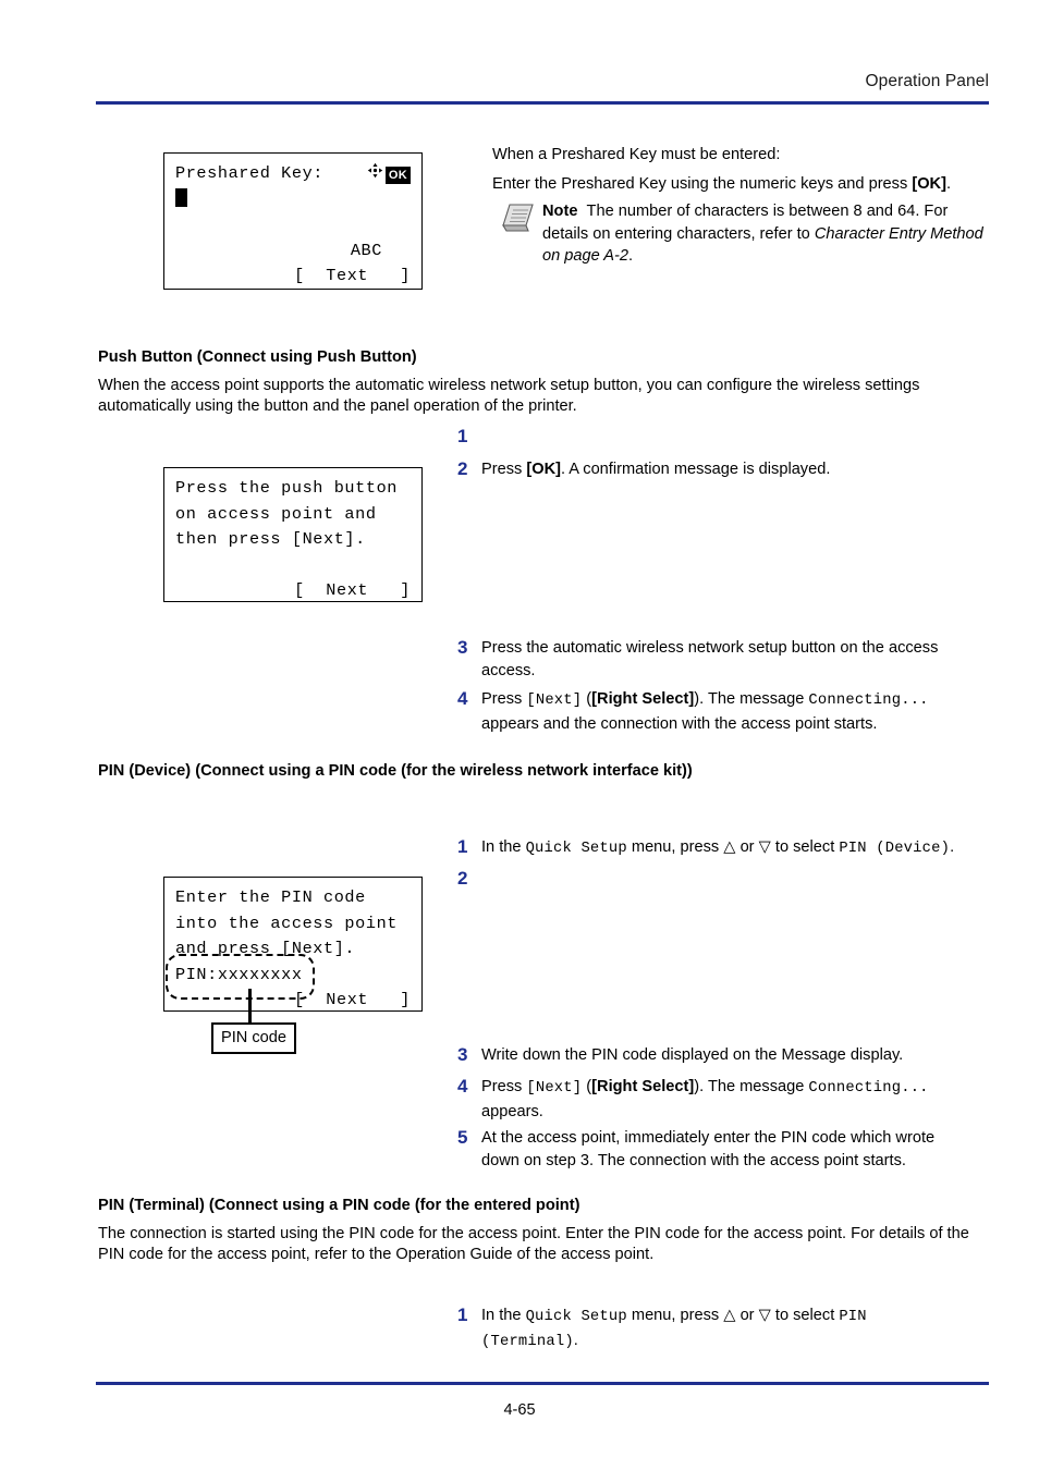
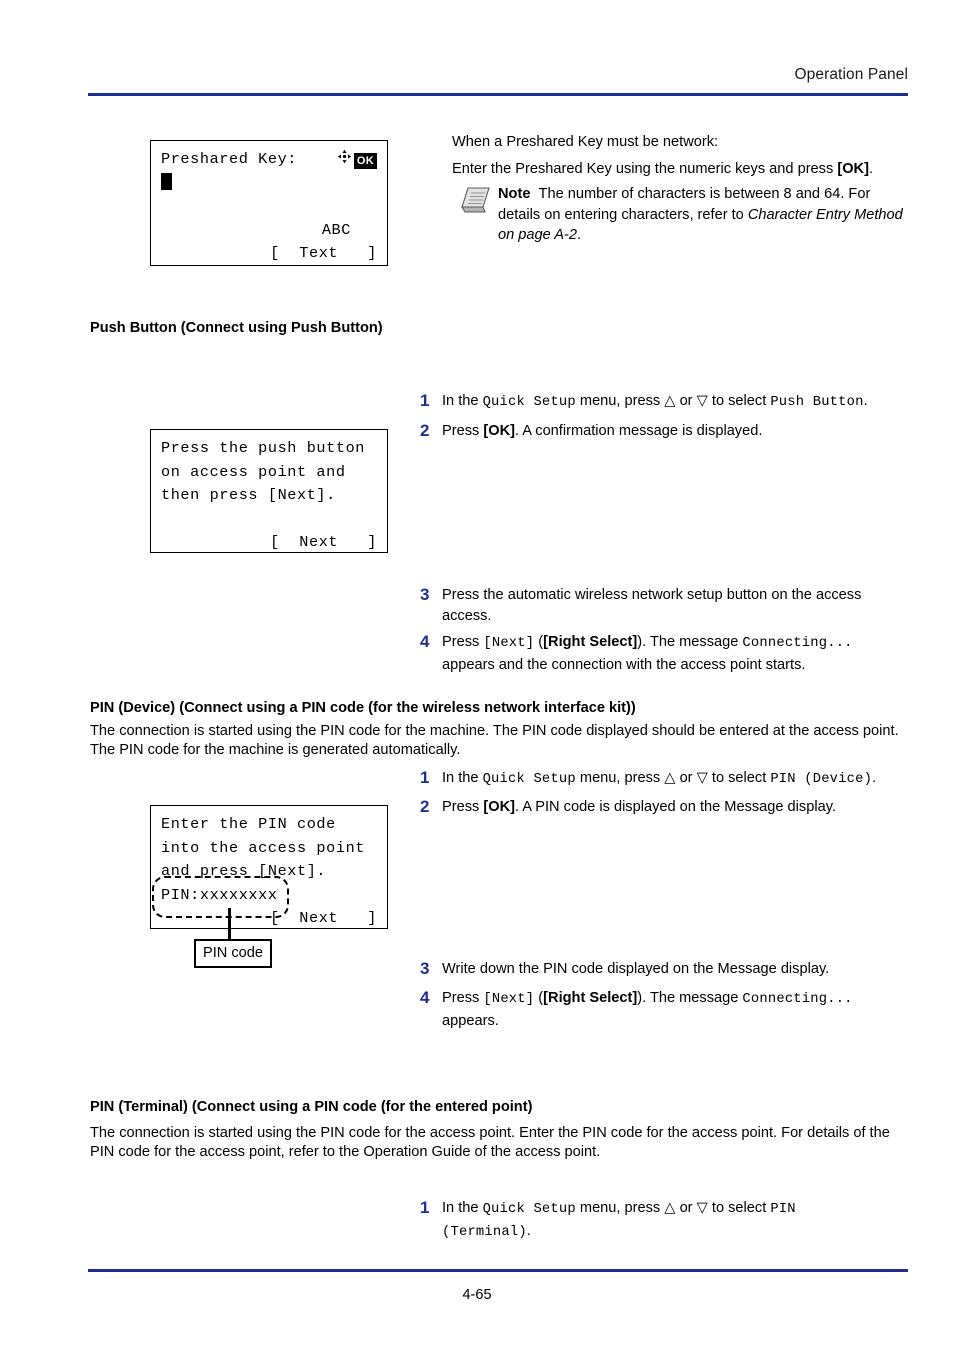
  Operation Panel
  Preshared Key:
  OK
  ABC
  [ Text ]
- When a Preshared Key must be entered:
+ When a Preshared Key must be network:
  Enter the Preshared Key using the numeric keys and press [OK].
  Note The number of characters is between 8 and 64. For details on entering characters, refer to Character Entry Method on page A-2.
  Push Button (Connect using Push Button)
- When the access point supports the automatic wireless network setup button, you can configure the wireless settings automatically using the button and the panel operation of the printer.
  Press the push button
  on access point and
  then press [Next].
  [ Next ]
  1
+ In the Quick Setup menu, press △ or ▽ to select Push Button.
  2
  Press [OK]. A confirmation message is displayed.
  3
  Press the automatic wireless network setup button on the access access.
  4
  Press [Next] ([Right Select]). The message Connecting... appears and the connection with the access point starts.
  PIN (Device) (Connect using a PIN code (for the wireless network interface kit))
+ The connection is started using the PIN code for the machine. The PIN code displayed should be entered at the access point. The PIN code for the machine is generated automatically.
  Enter the PIN code
  into the access point
  and press [Next].
  PIN:xxxxxxxx
  [ Next ]
  PIN code
  1
  In the Quick Setup menu, press △ or ▽ to select PIN (Device).
  2
+ Press [OK]. A PIN code is displayed on the Message display.
  3
  Write down the PIN code displayed on the Message display.
  4
  Press [Next] ([Right Select]). The message Connecting... appears.
- 5
- At the access point, immediately enter the PIN code which wrote down on step 3. The connection with the access point starts.
  PIN (Terminal) (Connect using a PIN code (for the entered point)
  The connection is started using the PIN code for the access point. Enter the PIN code for the access point. For details of the PIN code for the access point, refer to the Operation Guide of the access point.
  1
  In the Quick Setup menu, press △ or ▽ to select PIN (Terminal).
  4-65
